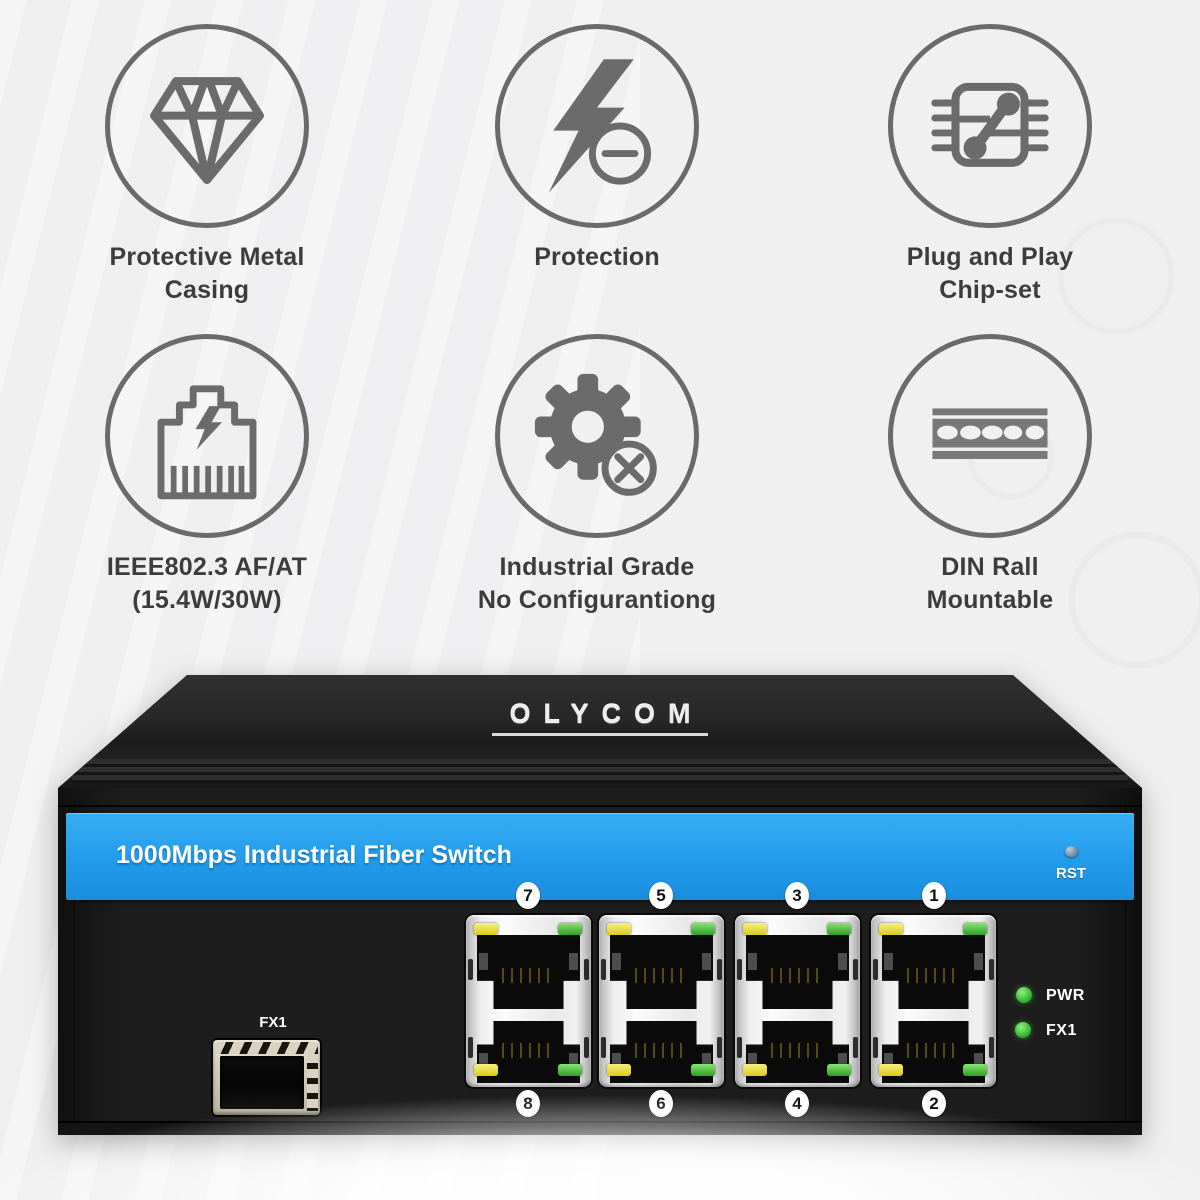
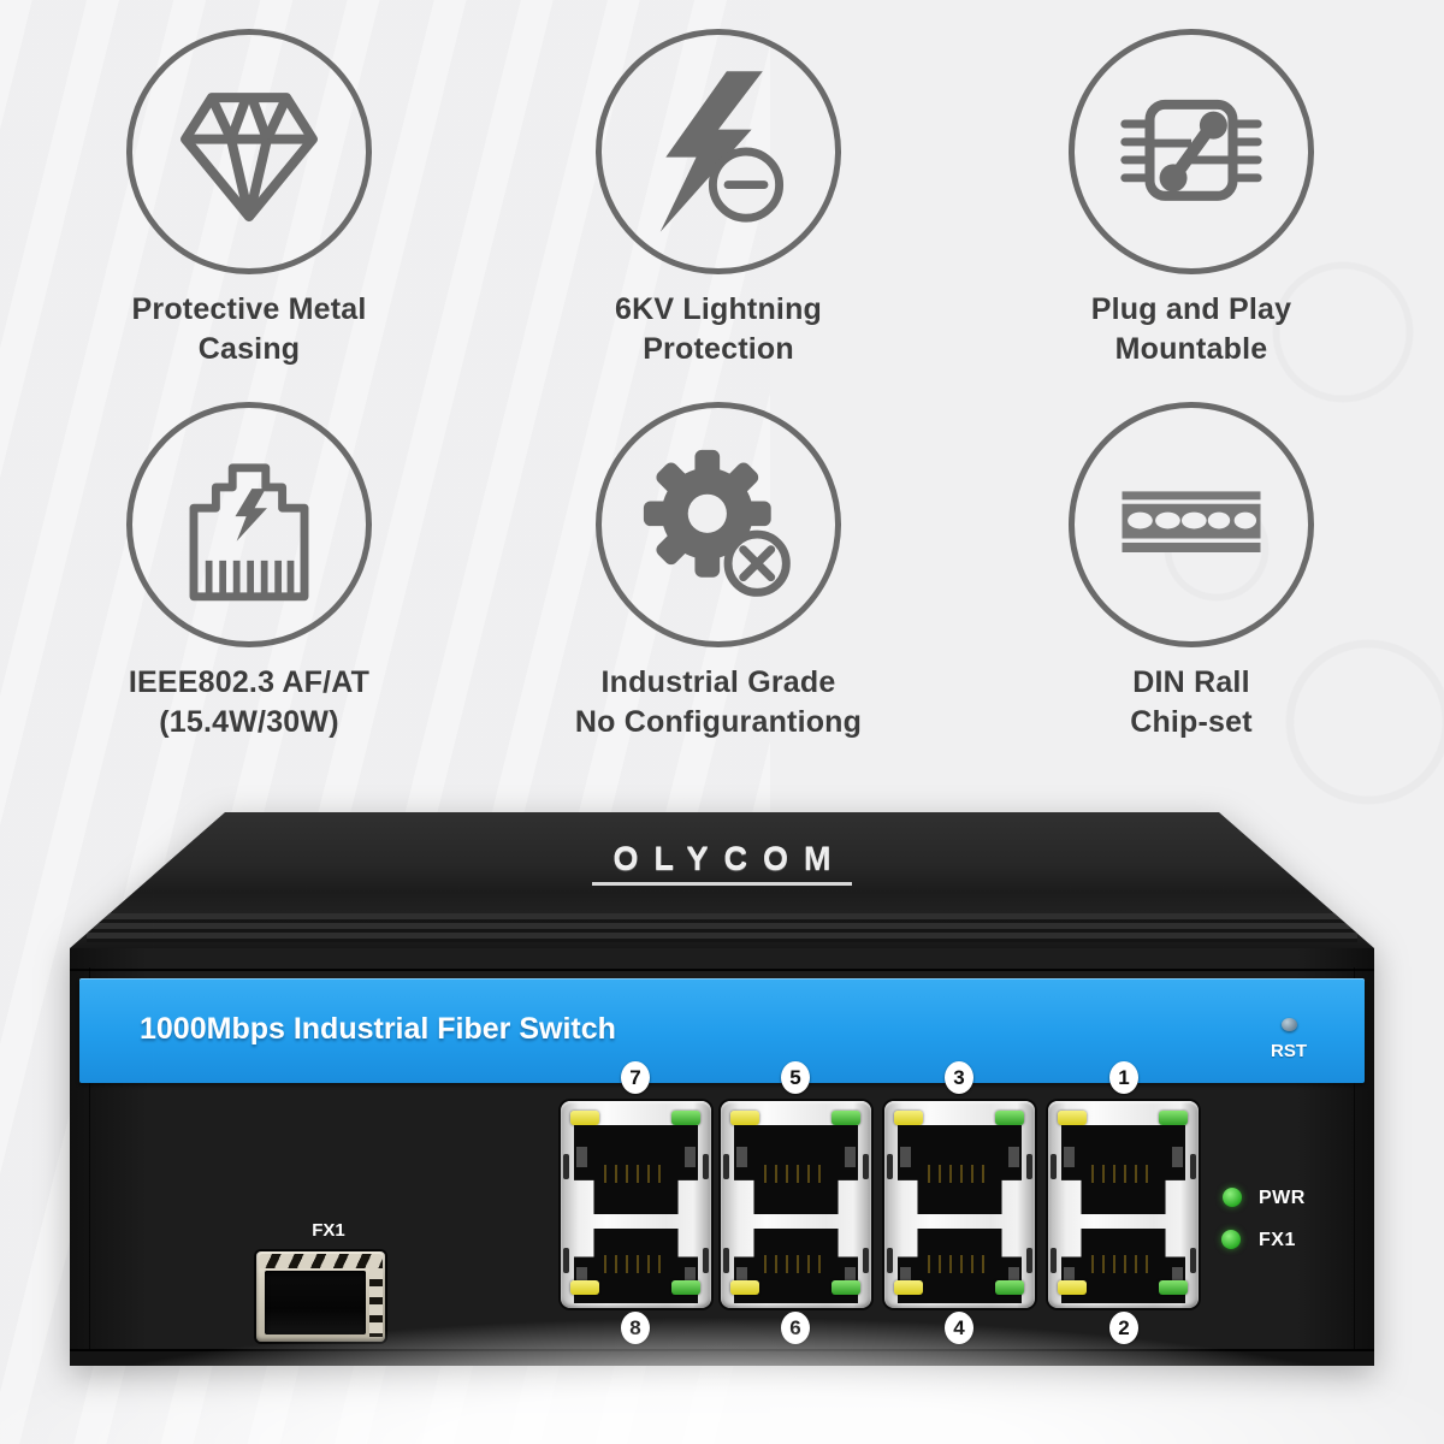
  Protective Metal
  Casing
+ 6KV Lightning
  Protection
  Plug and Play
- Chip-set
+ Mountable
  IEEE802.3 AF/AT
  (15.4W/30W)
  Industrial Grade
  No Configurantiong
  DIN Rall
- Mountable
+ Chip-set
  OLYCOM
  1000Mbps Industrial Fiber Switch
  RST
  7
  5
  3
  1
  8
  6
  4
  2
  FX1
  PWR
  FX1
